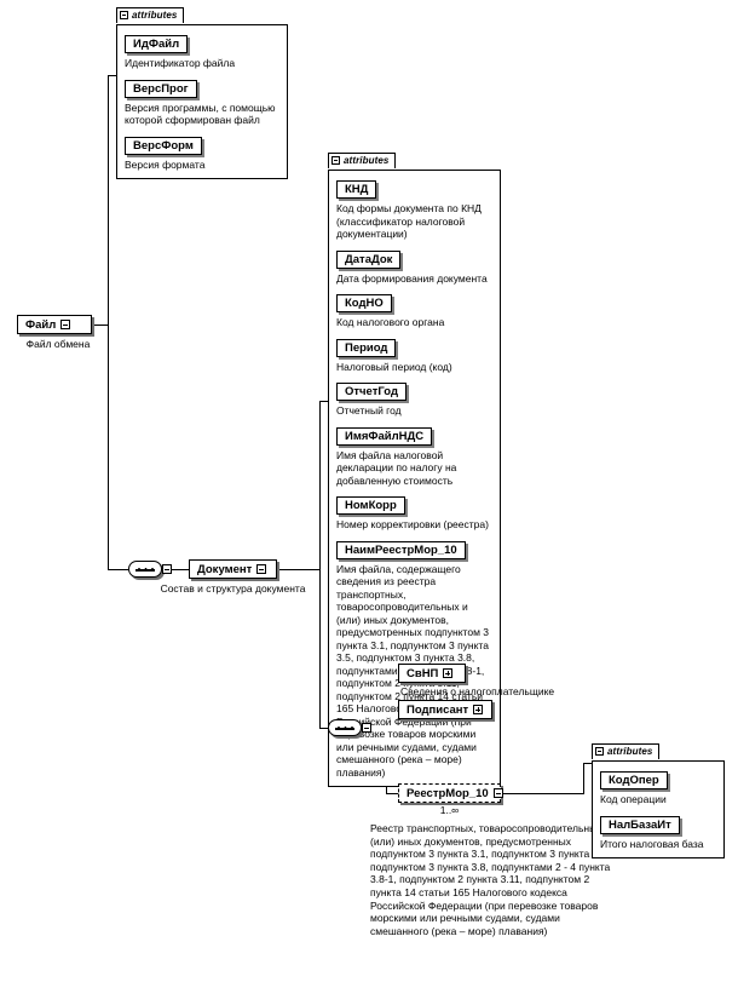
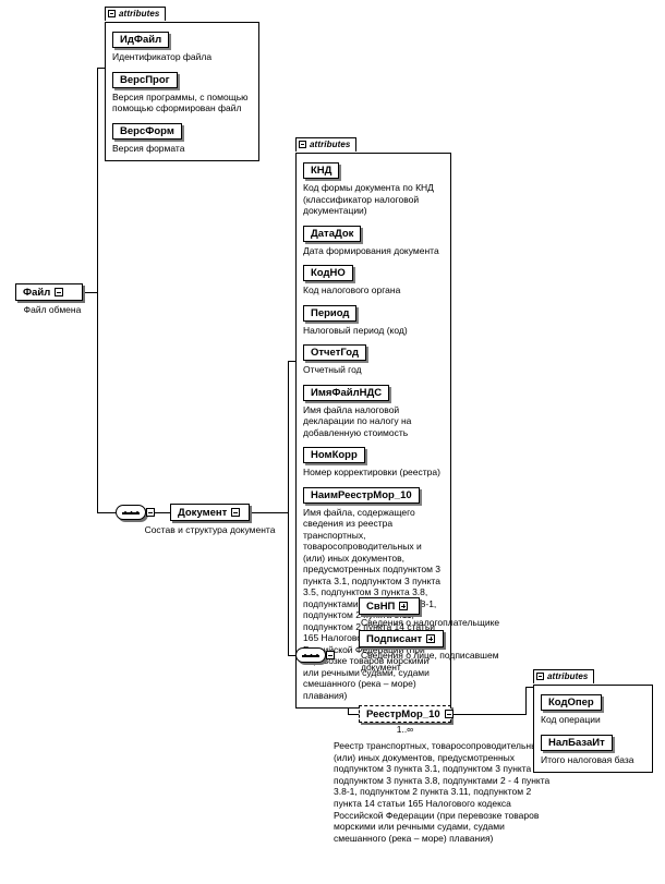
  Файл
  Файл обмена
  attributes
  ИдФайл
  Идентификатор файла
  ВерсПрог
- Версия программы, с помощью которой сформирован файл
+ Версия программы, с помощью помощью сформирован файл
  ВерсФорм
  Версия формата
  Документ
  Состав и структура документа
  attributes
  КНД
  Код формы документа по КНД (классификатор налоговой документации)
  ДатаДок
  Дата формирования документа
  КодНО
  Код налогового органа
  Период
  Налоговый период (код)
  ОтчетГод
  Отчетный год
  ИмяФайлНДС
  Имя файла налоговой декларации по налогу на добавленную стоимость
  НомКорр
  Номер корректировки (реестра)
  НаимРеестрМор_10
  Имя файла, содержащего сведения из реестра транспортных, товаросопроводительных и (или) иных документов, предусмотренных подпунктом 3 пункта 3.1, подпунктом 3 пункта 3.5, подпунктом 3 пункта 3.8, подпунктами8-1, подпунктом 2 пункта 3.11, подпунктом 2 пункта 14 статьи 165 Налогов ийской Федерации (при возке товаров морскими или речными судами, судами смешанного (река – море) плавания)
  СвНП
  Сведения о налогоплательщике
  Подписант
+ Сведения о лице, подписавшем документ
  РеестрМор_10
  1..∞
  Реестр транспортных, товаросопроводительн (или) иных документов, предусмотренных подпунктом 3 пункта 3.1, подпунктом 3 пункта подпунктом 3 пункта 3.8, подпунктами 2 - 4 пункта 3.8-1, подпунктом 2 пункта 3.11, подпунктом 2 пункта 14 статьи 165 Налогового кодекса Российской Федерации (при перевозке товаров морскими или речными судами, судами смешанного (река – море) плавания)
  attributes
  КодОпер
  Код операции
  НалБазаИт
  Итого налоговая база
